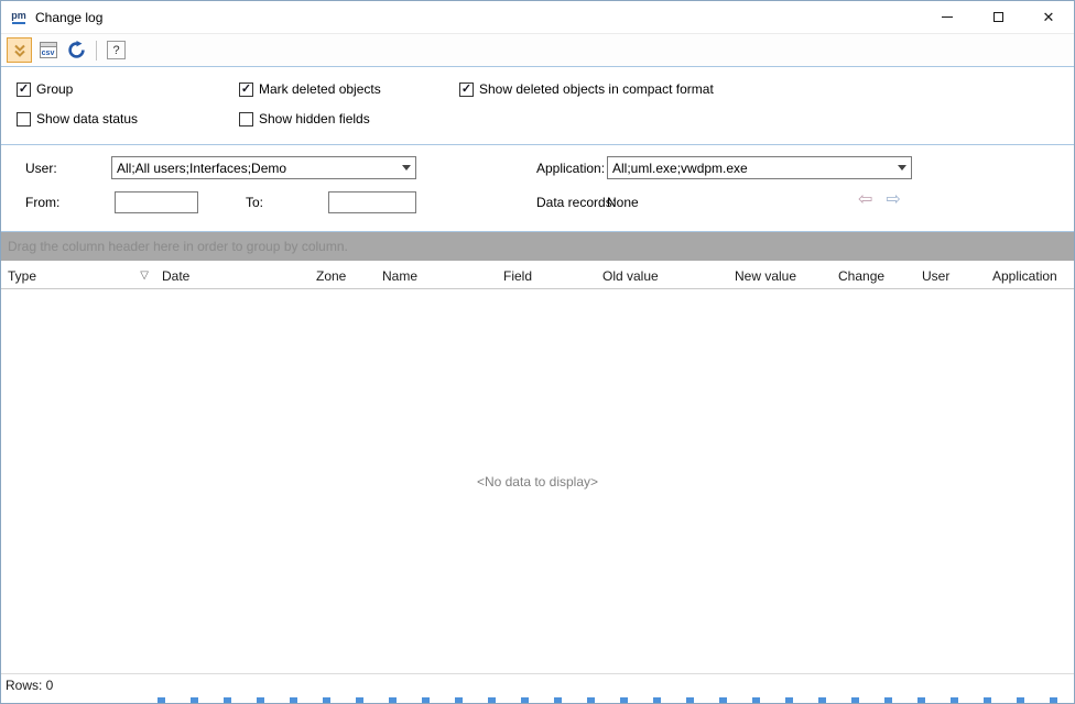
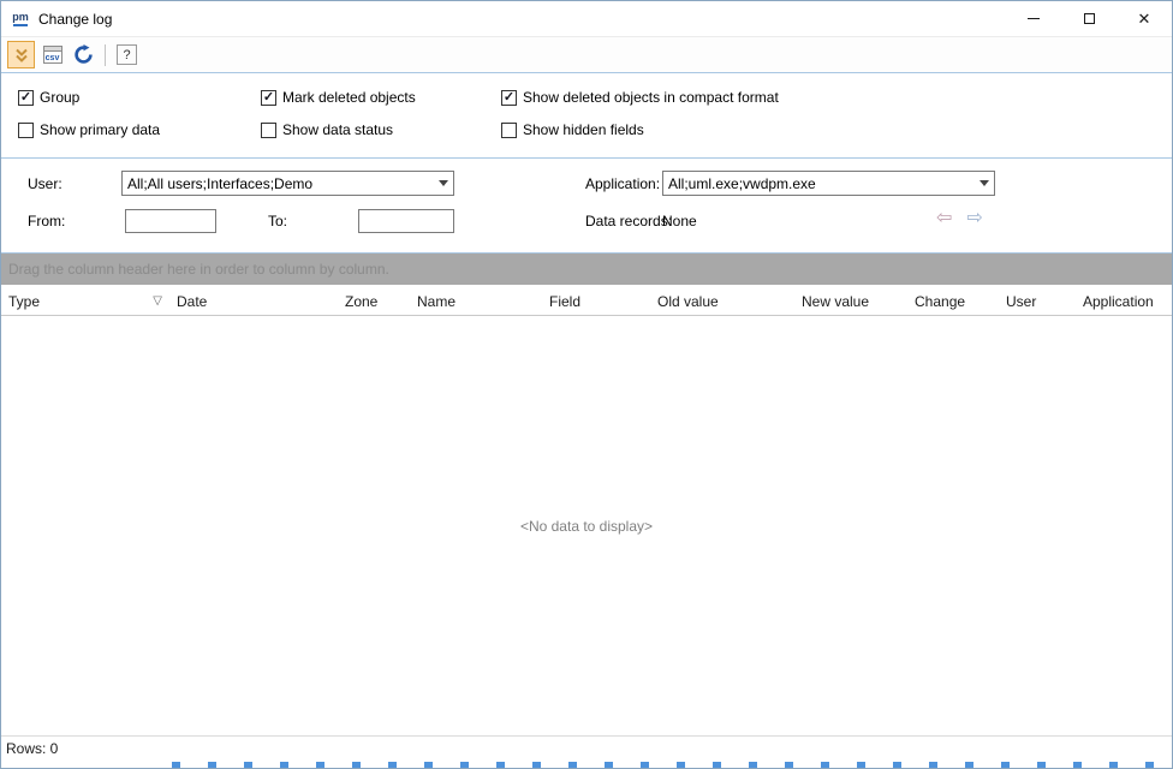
  pm
  Change log
  ✕
  ?
  Group
  Mark deleted objects
  Show deleted objects in compact format
+ Show primary data
  Show data status
  Show hidden fields
  User:
  All;All users;Interfaces;Demo
  Application:
  All;uml.exe;vwdpm.exe
  From:
  To:
  Data records:
  None
  ⇦
  ⇨
- Drag the column header here in order to group by column.
+ Drag the column header here in order to column by column.
  Type
  ▽
  Date
  Zone
  Name
  Field
  Old value
  New value
  Change
  User
  Application
  <No data to display>
  Rows: 0
